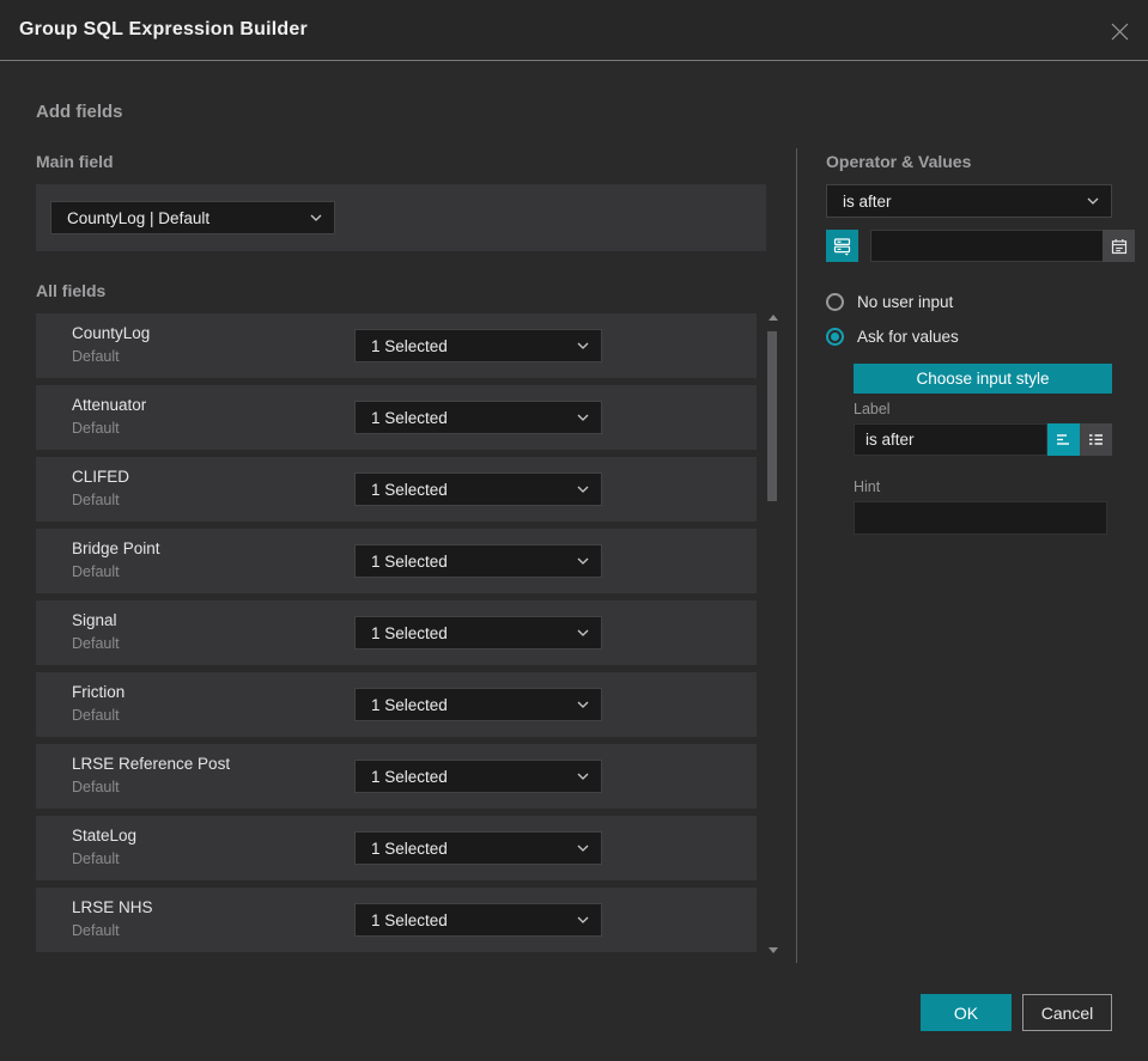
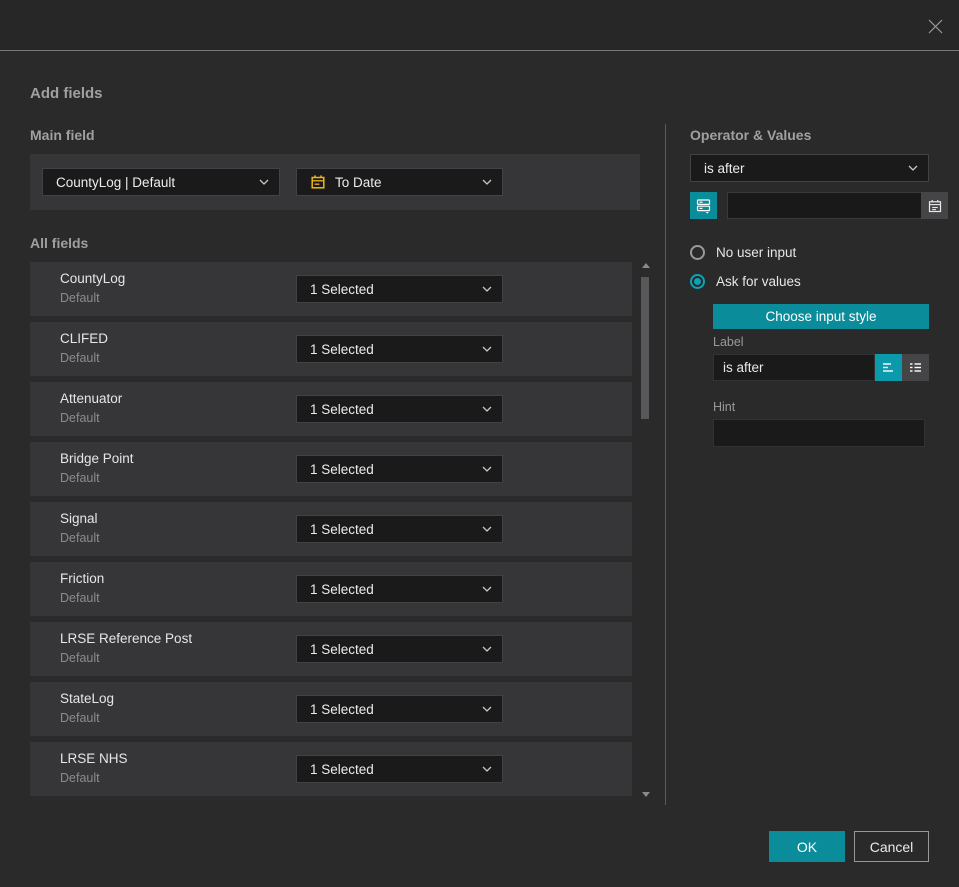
- Group SQL Expression Builder
  Add fields
  Main field
  All fields
  Operator & Values
  CountyLog | Default
+ To Date
  CountyLog
  Default
  1 Selected
- Attenuator
+ CLIFED
  Default
  1 Selected
- CLIFED
+ Attenuator
  Default
  1 Selected
  Bridge Point
  Default
  1 Selected
  Signal
  Default
  1 Selected
  Friction
  Default
  1 Selected
  LRSE Reference Post
  Default
  1 Selected
  StateLog
  Default
  1 Selected
  LRSE NHS
  Default
  1 Selected
  is after
  No user input
  Ask for values
  Choose input style
  Label
  is after
  Hint
  OK
  Cancel
